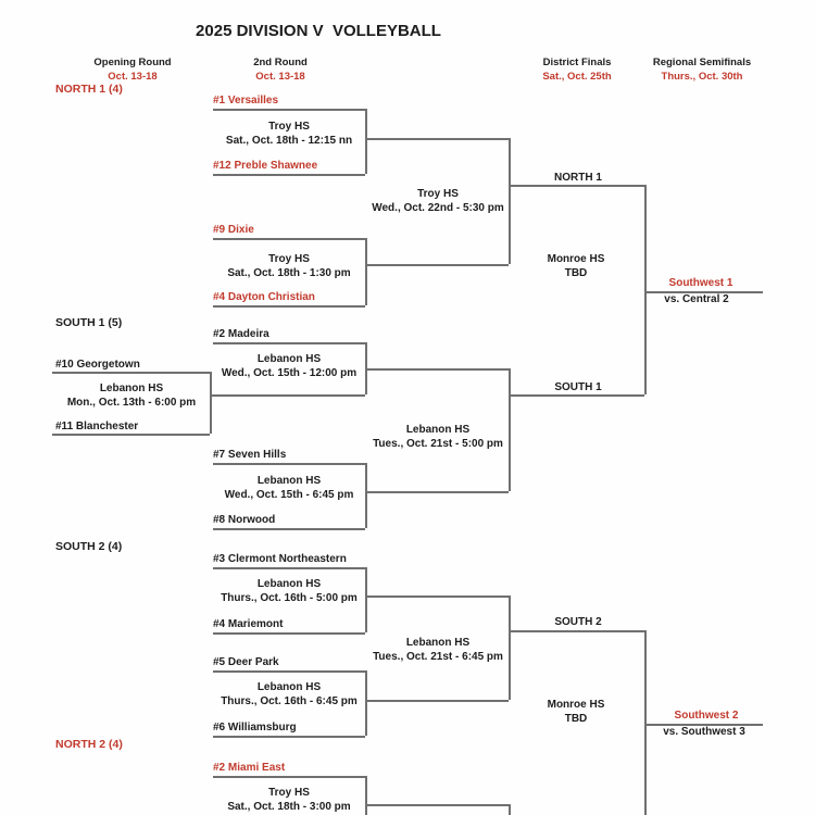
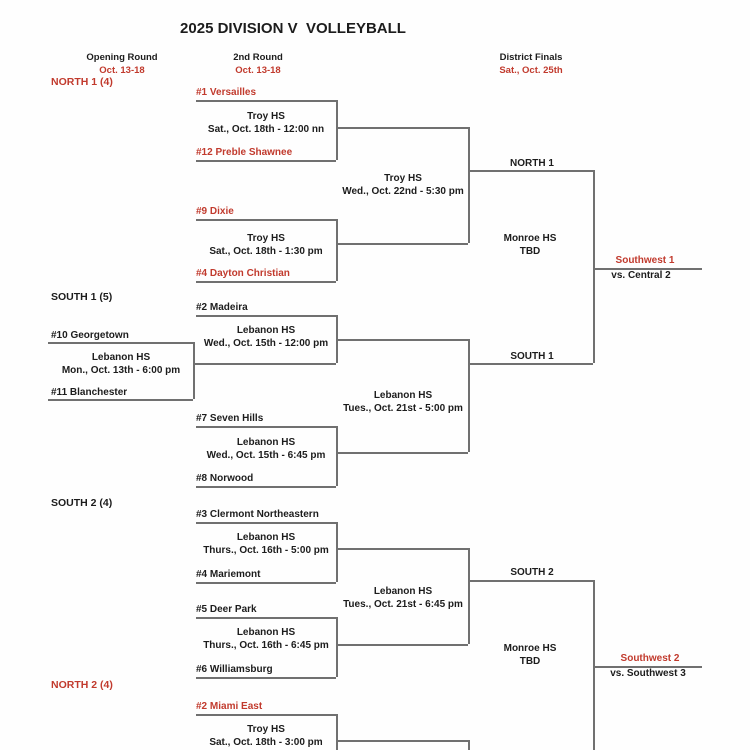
  2025 DIVISION V VOLLEYBALL
  Opening Round
  Oct. 13-18
  2nd Round
  Oct. 13-18
  District Finals
  Sat., Oct. 25th
- Regional Semifinals
- Thurs., Oct. 30th
  NORTH 1 (4)
  SOUTH 1 (5)
  SOUTH 2 (4)
  NORTH 2 (4)
  #1 Versailles
  Troy HS
- Sat., Oct. 18th - 12:15 nn
+ Sat., Oct. 18th - 12:00 nn
  #12 Preble Shawnee
  #9 Dixie
  Troy HS
  Sat., Oct. 18th - 1:30 pm
  #4 Dayton Christian
  Troy HS
  Wed., Oct. 22nd - 5:30 pm
  NORTH 1
  Monroe HS
  TBD
  Southwest 1
  vs. Central 2
  #10 Georgetown
  Lebanon HS
  Mon., Oct. 13th - 6:00 pm
  #11 Blanchester
  #2 Madeira
  Lebanon HS
  Wed., Oct. 15th - 12:00 pm
  #7 Seven Hills
  Lebanon HS
  Wed., Oct. 15th - 6:45 pm
  #8 Norwood
  Lebanon HS
  Tues., Oct. 21st - 5:00 pm
  SOUTH 1
  #3 Clermont Northeastern
  Lebanon HS
  Thurs., Oct. 16th - 5:00 pm
  #4 Mariemont
  #5 Deer Park
  Lebanon HS
  Thurs., Oct. 16th - 6:45 pm
  #6 Williamsburg
  Lebanon HS
  Tues., Oct. 21st - 6:45 pm
  SOUTH 2
  Monroe HS
  TBD
  Southwest 2
  vs. Southwest 3
  #2 Miami East
  Troy HS
  Sat., Oct. 18th - 3:00 pm
